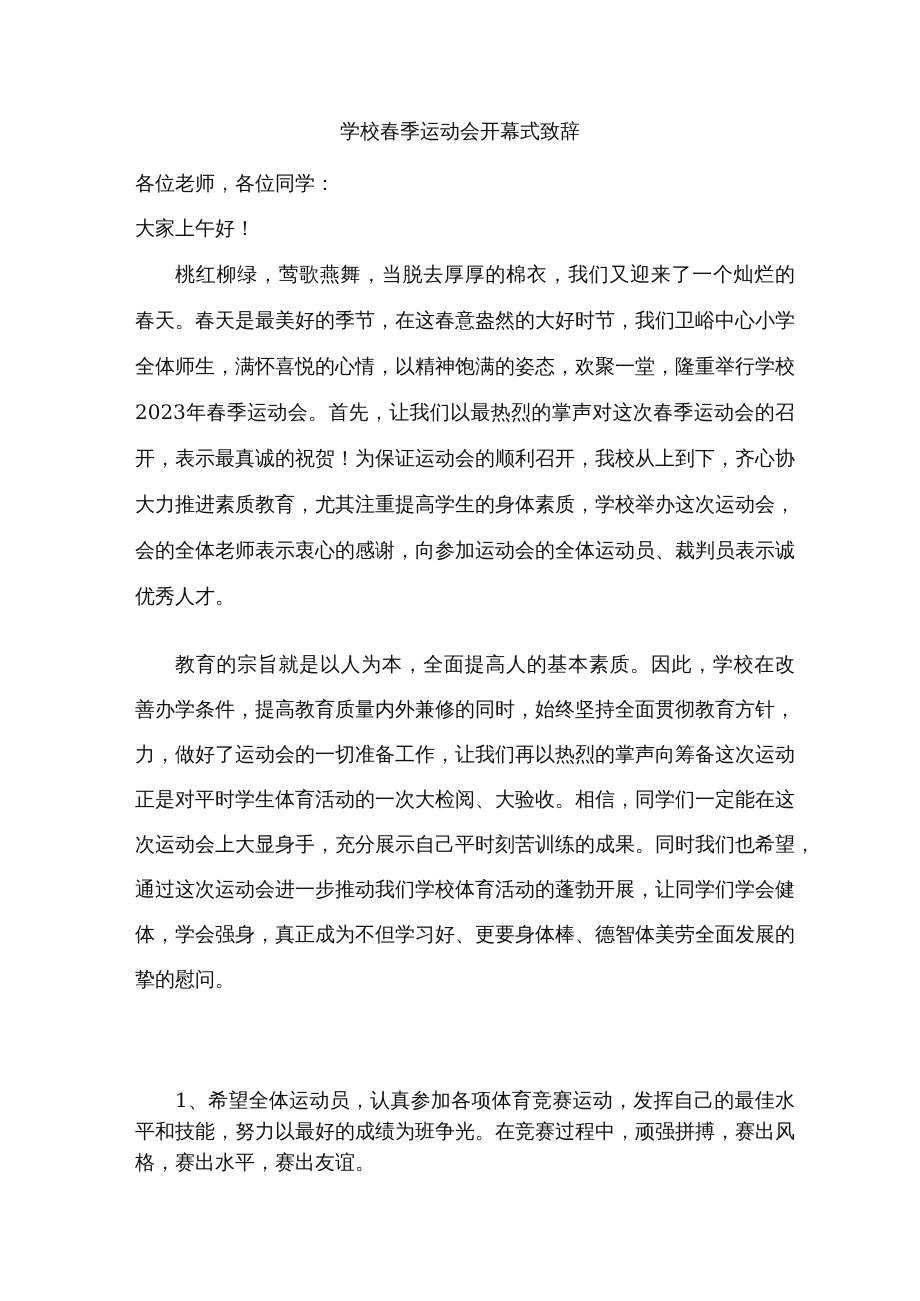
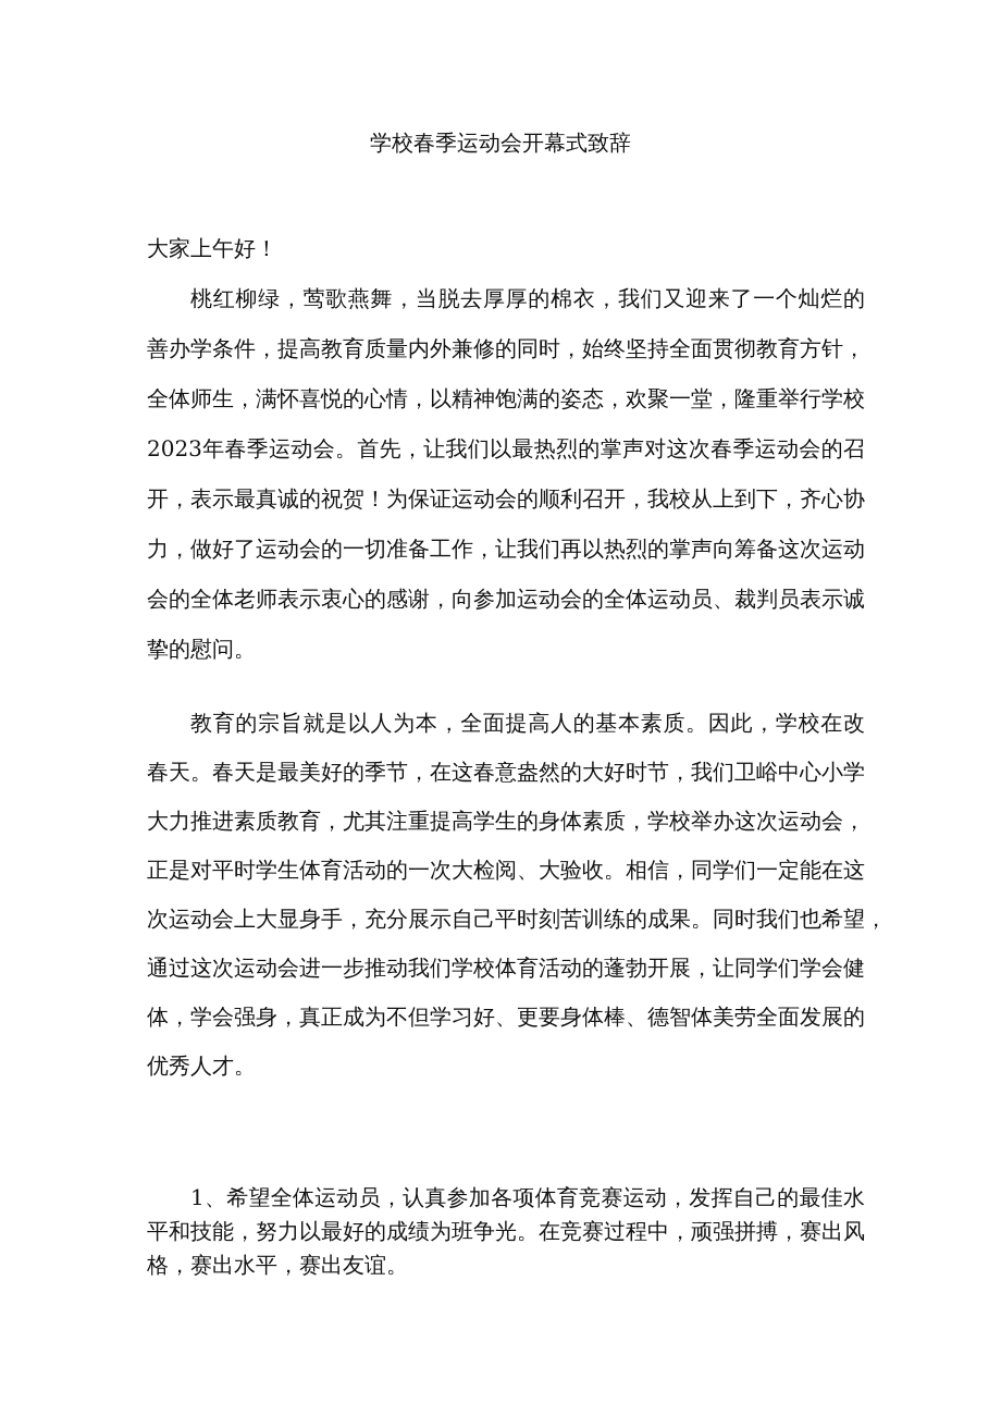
  学校春季运动会开幕式致辞
- 各位老师，各位同学：
  大家上午好！
  桃红柳绿，莺歌燕舞，当脱去厚厚的棉衣，我们又迎来了一个灿烂的
- 春天。春天是最美好的季节，在这春意盎然的大好时节，我们卫峪中心小学
+ 善办学条件，提高教育质量内外兼修的同时，始终坚持全面贯彻教育方针，
  全体师生，满怀喜悦的心情，以精神饱满的姿态，欢聚一堂，隆重举行学校
  2023年春季运动会。首先，让我们以最热烈的掌声对这次春季运动会的召
  开，表示最真诚的祝贺！为保证运动会的顺利召开，我校从上到下，齐心协
- 大力推进素质教育，尤其注重提高学生的身体素质，学校举办这次运动会，
+ 力，做好了运动会的一切准备工作，让我们再以热烈的掌声向筹备这次运动
  会的全体老师表示衷心的感谢，向参加运动会的全体运动员、裁判员表示诚
- 优秀人才。
+ 挚的慰问。
  教育的宗旨就是以人为本，全面提高人的基本素质。因此，学校在改
- 善办学条件，提高教育质量内外兼修的同时，始终坚持全面贯彻教育方针，
+ 春天。春天是最美好的季节，在这春意盎然的大好时节，我们卫峪中心小学
- 力，做好了运动会的一切准备工作，让我们再以热烈的掌声向筹备这次运动
+ 大力推进素质教育，尤其注重提高学生的身体素质，学校举办这次运动会，
  正是对平时学生体育活动的一次大检阅、大验收。相信，同学们一定能在这
  次运动会上大显身手，充分展示自己平时刻苦训练的成果。同时我们也希望，
  通过这次运动会进一步推动我们学校体育活动的蓬勃开展，让同学们学会健
  体，学会强身，真正成为不但学习好、更要身体棒、德智体美劳全面发展的
- 挚的慰问。
+ 优秀人才。
  1、希望全体运动员，认真参加各项体育竞赛运动，发挥自己的最佳水
  平和技能，努力以最好的成绩为班争光。在竞赛过程中，顽强拼搏，赛出风
  格，赛出水平，赛出友谊。
